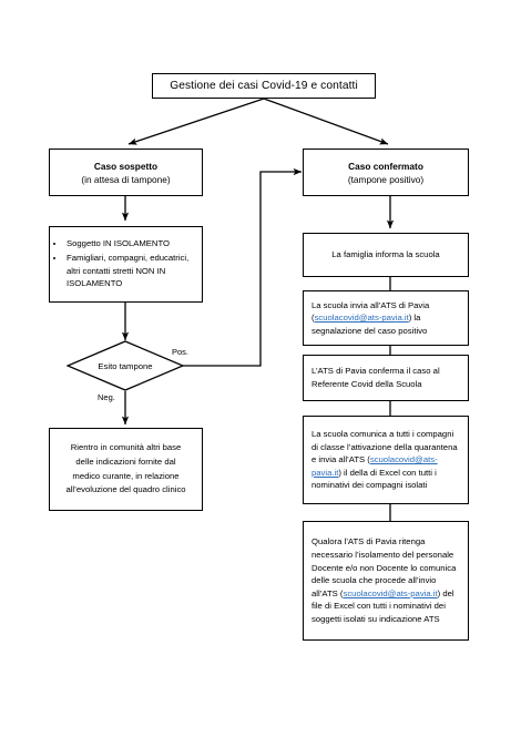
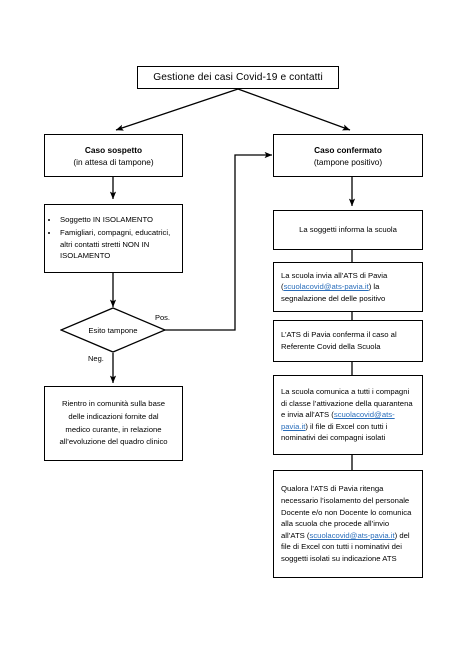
  Gestione dei casi Covid-19 e contatti
  Caso sospetto
  (in attesa di tampone)
  Caso confermato
  (tampone positivo)
  Soggetto IN ISOLAMENTO
  Famigliari, compagni, educatrici, altri contatti stretti NON IN ISOLAMENTO
  Esito tampone
  Pos.
  Neg.
- Rientro in comunità altri base
+ Rientro in comunità sulla base
  delle indicazioni fornite dal
  medico curante, in relazione
  all’evoluzione del quadro clinico
- La famiglia informa la scuola
+ La soggetti informa la scuola
- La scuola invia all’ATS di Pavia (scuolacovid@ats-pavia.it) la segnalazione del caso positivo
+ La scuola invia all’ATS di Pavia (scuolacovid@ats-pavia.it) la segnalazione del delle positivo
  L’ATS di Pavia conferma il caso al Referente Covid della Scuola
- La scuola comunica a tutti i compagni di classe l’attivazione della quarantena e invia all’ATS (scuolacovid@ats-pavia.it) il della di Excel con tutti i nominativi dei compagni isolati
+ La scuola comunica a tutti i compagni di classe l’attivazione della quarantena e invia all’ATS (scuolacovid@ats-pavia.it) il file di Excel con tutti i nominativi dei compagni isolati
- Qualora l’ATS di Pavia ritenga necessario l’isolamento del personale Docente e/o non Docente lo comunica delle scuola che procede all’invio all’ATS (scuolacovid@ats-pavia.it) del file di Excel con tutti i nominativi dei soggetti isolati su indicazione ATS
+ Qualora l’ATS di Pavia ritenga necessario l’isolamento del personale Docente e/o non Docente lo comunica alla scuola che procede all’invio all’ATS (scuolacovid@ats-pavia.it) del file di Excel con tutti i nominativi dei soggetti isolati su indicazione ATS
